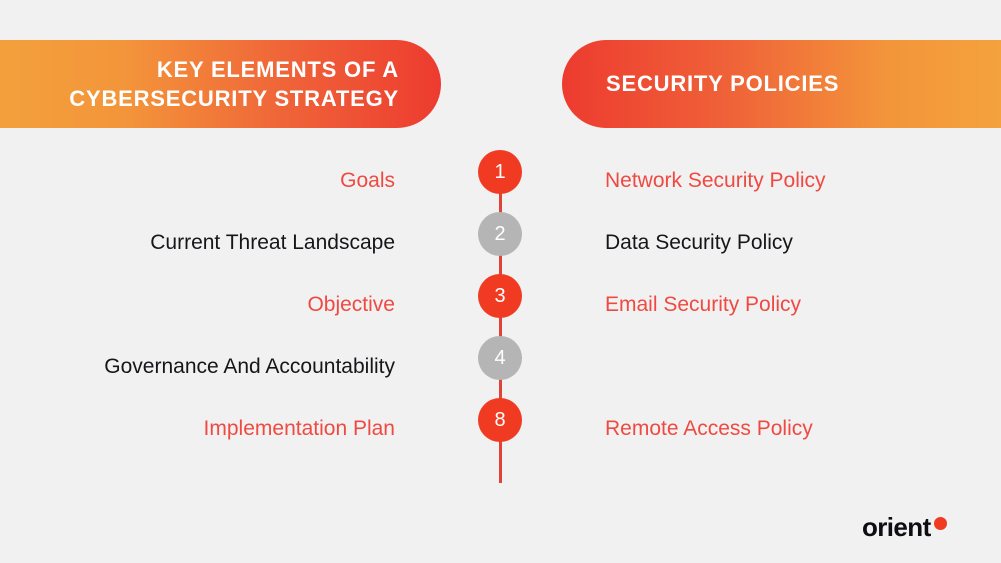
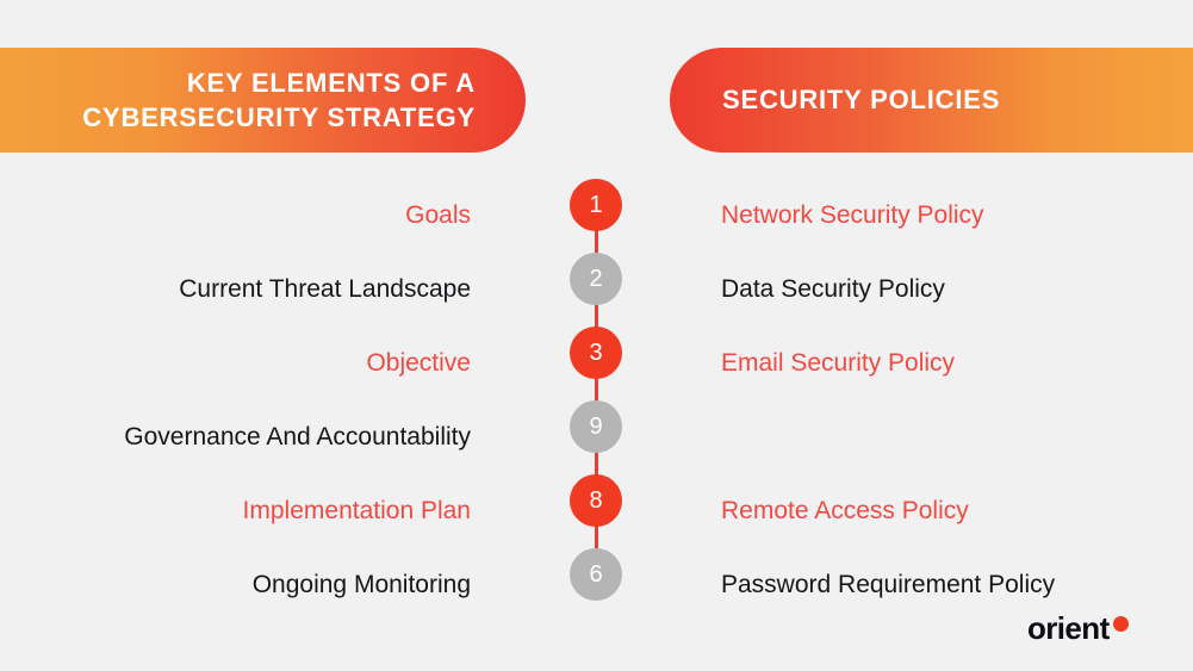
  KEY ELEMENTS OF A
  CYBERSECURITY STRATEGY
  SECURITY POLICIES
  Goals
  1
  Network Security Policy
  Current Threat Landscape
  2
  Data Security Policy
  Objective
  3
  Email Security Policy
  Governance And Accountability
- 4
+ 9
  Implementation Plan
  8
  Remote Access Policy
+ Ongoing Monitoring
+ 6
+ Password Requirement Policy
  orient
